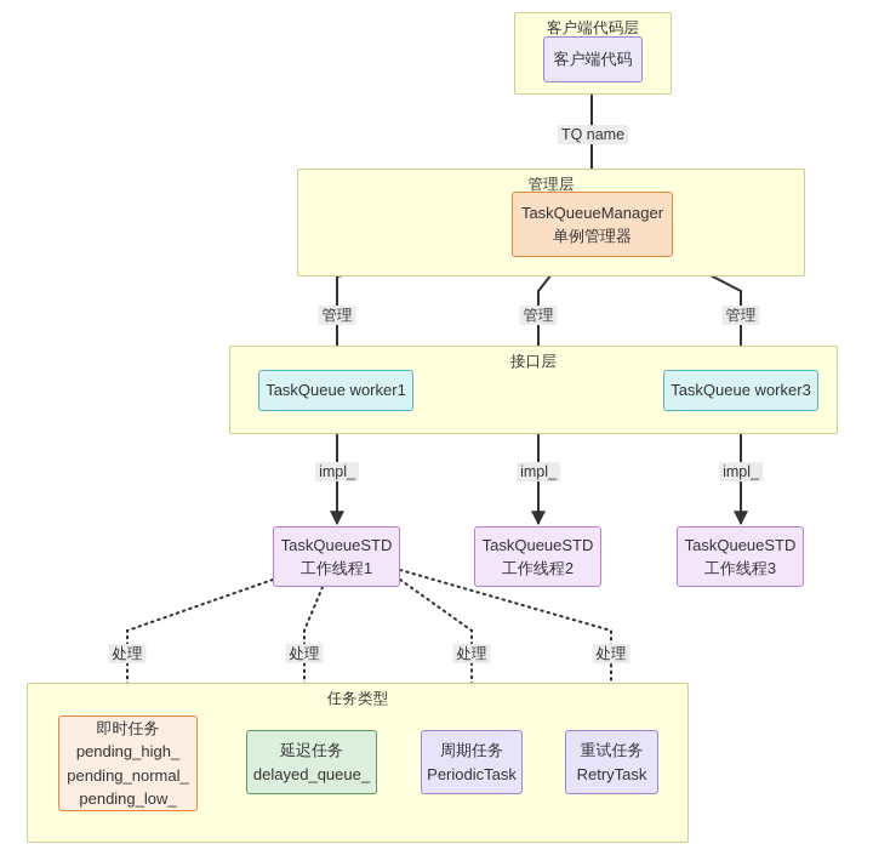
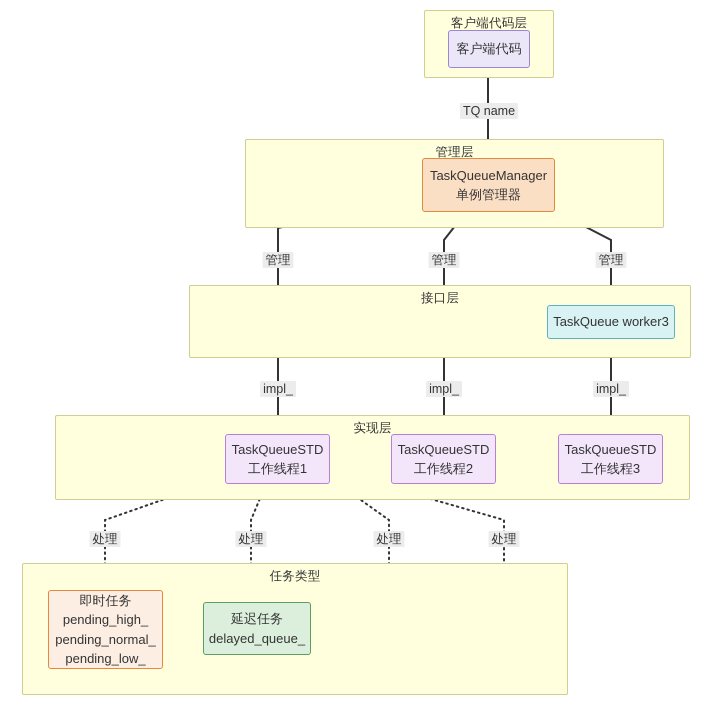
  客户端代码层
  客户端代码
  管理层
  TaskQueueManager
  单例管理器
  接口层
- TaskQueue worker1
  TaskQueue worker3
+ 实现层
  TaskQueueSTD
  工作线程1
  TaskQueueSTD
  工作线程2
  TaskQueueSTD
  工作线程3
  任务类型
  即时任务
  pending_high_
  pending_normal_
  pending_low_
  延迟任务
  delayed_queue_
- 周期任务
- PeriodicTask
- 重试任务
- RetryTask
  TQ name
  管理
  管理
  管理
  impl_
  impl_
  impl_
  处理
  处理
  处理
  处理
